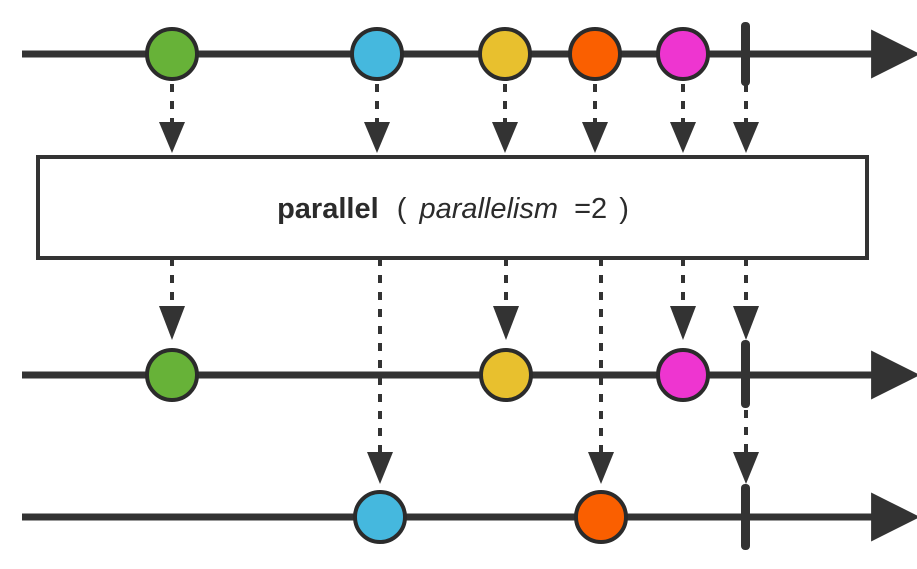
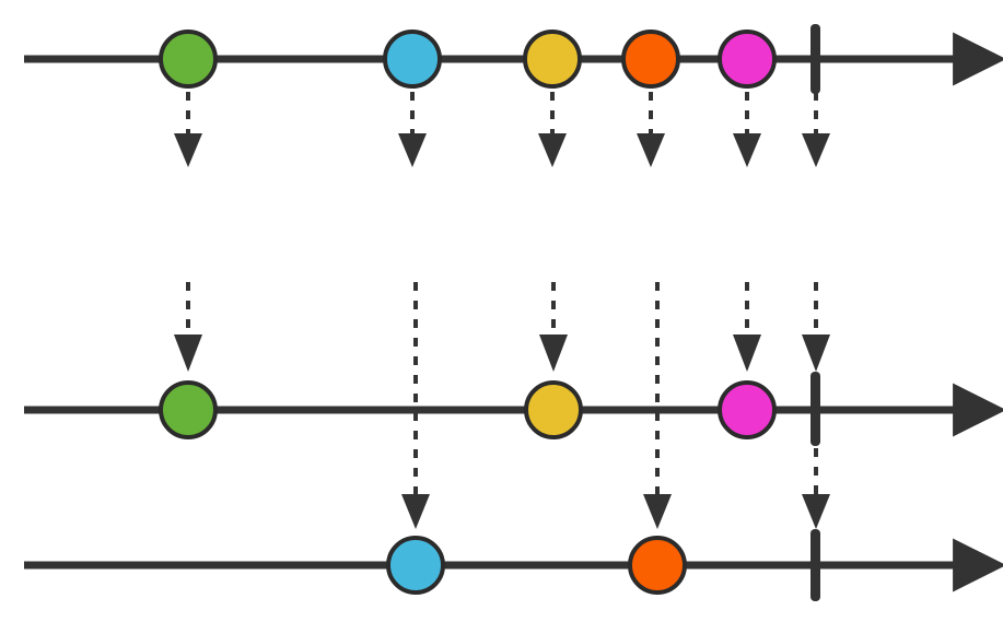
- parallel ( parallelism =2 )
